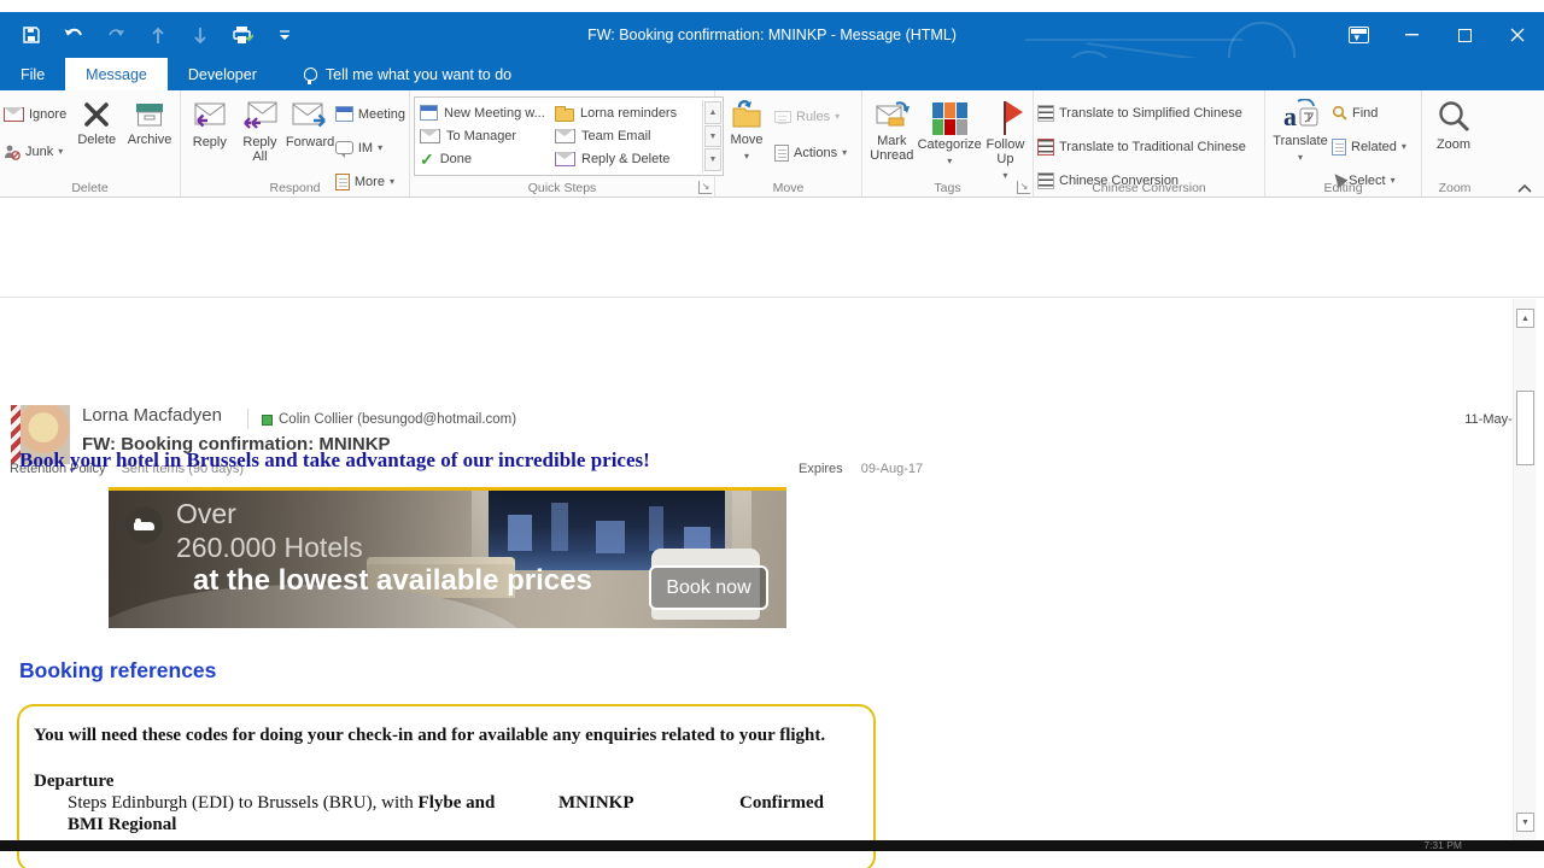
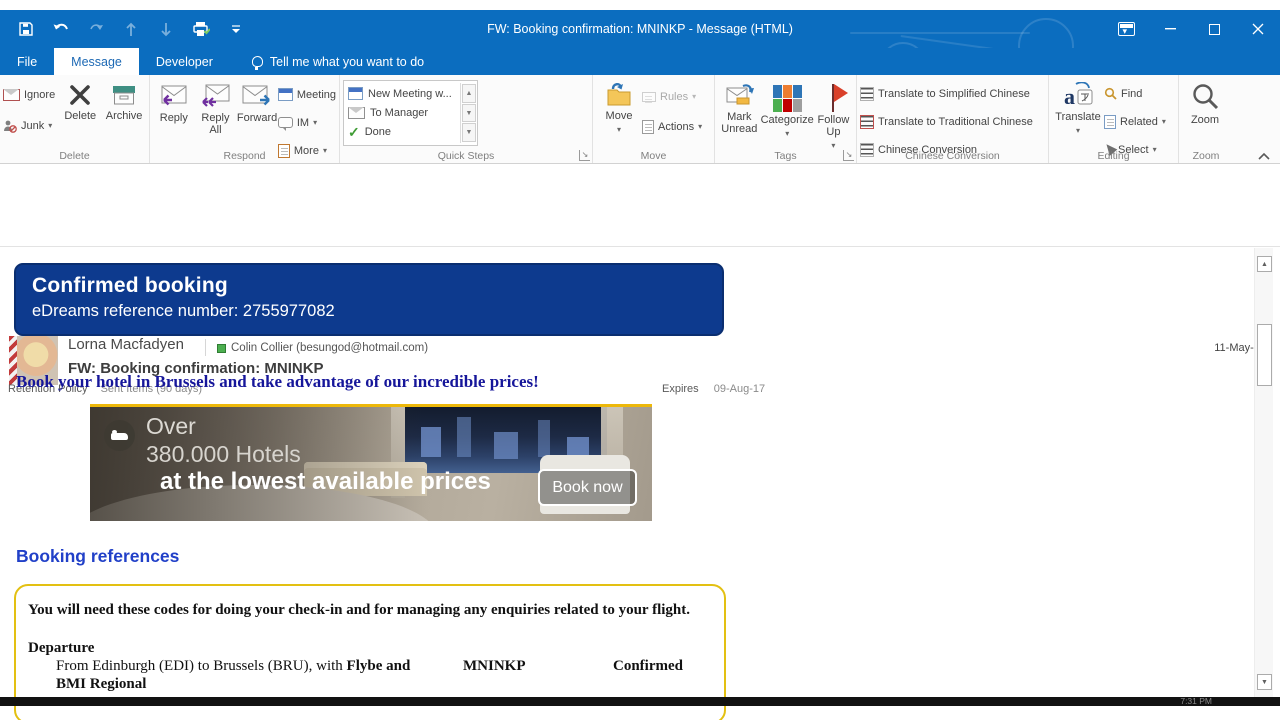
  FW: Booking confirmation: MNINKP - Message (HTML)
  File
  Message
  Developer
  Tell me what you want to do
  Ignore
  Junk
  ▾
  Delete
  Archive
  Delete
  Reply
  Reply All
  Forward
  Meeting
  IM
  ▾
  More
  ▾
  Respond
  New Meeting w...
  To Manager
  Done
- Lorna reminders
- Team Email
- Reply & Delete
  Quick Steps
  Move
  ▾
  Rules
  ▾
  Actions
  ▾
  Move
  Mark Unread
  Categorize
  ▾
  Follow Up
  ▾
  Tags
  Translate to Simplified Chinese
  Translate to Traditional Chinese
  Chinese Conversion
  Chinese Conversion
  a
  Translate
  ▾
  Find
  Related
  ▾
  Select
  ▾
  Editing
  Zoom
  Zoom
  Lorna Macfadyen
  Colin Collier (besungod@hotmail.com)
  11-May-
  FW: Booking confirmation: MNINKP
  Retention Policy Sent Items (90 days)
  Expires 09-Aug-17
+ Confirmed booking
+ eDreams reference number: 2755977082
  Book your hotel in Brussels and take advantage of our incredible prices!
  Over
- 260.000 Hotels
+ 380.000 Hotels
  at the lowest available prices
  Book now
  Booking references
- You will need these codes for doing your check-in and for available any enquiries related to your flight.
+ You will need these codes for doing your check-in and for managing any enquiries related to your flight.
  Departure
- Steps Edinburgh (EDI) to Brussels (BRU), with Flybe and BMI Regional
+ From Edinburgh (EDI) to Brussels (BRU), with Flybe and BMI Regional
  MNINKP
  Confirmed
  7:31 PM
